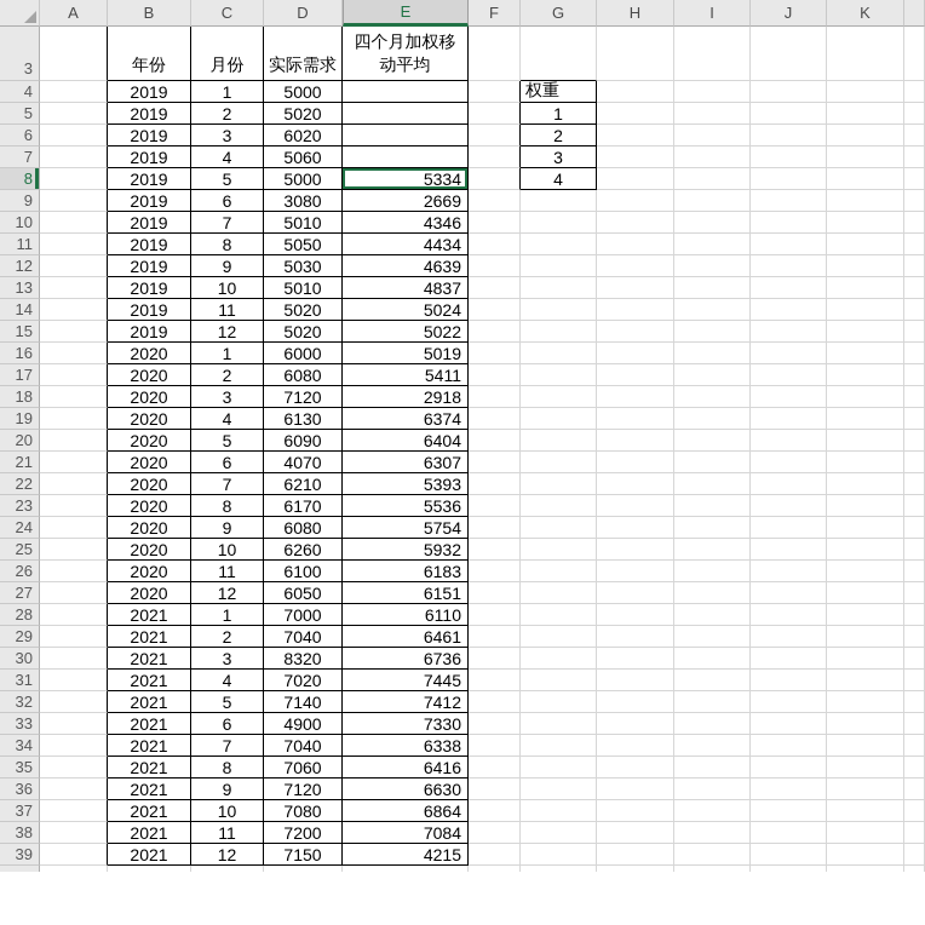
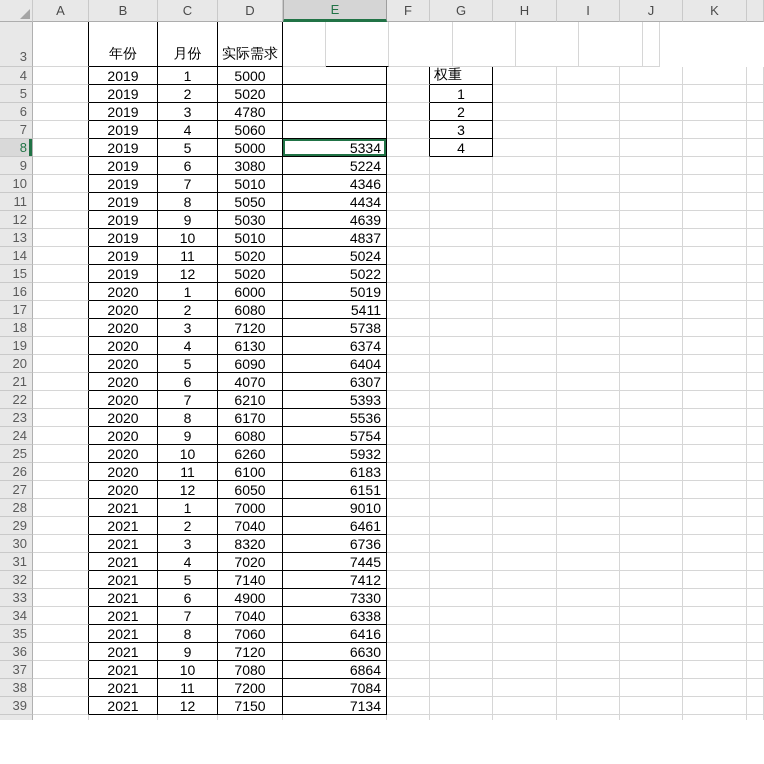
  A
  B
  C
  D
  E
  F
  G
  H
  I
  J
  K
  3
  年份
  月份
  实际需求
- 四个月加权移动平均
  4
  2019
  1
  5000
  权重
  5
  2019
  2
  5020
  1
  6
  2019
  3
- 6020
+ 4780
  2
  7
  2019
  4
  5060
  3
  8
  2019
  5
  5000
  5334
  4
  9
  2019
  6
  3080
- 2669
+ 5224
  10
  2019
  7
  5010
  4346
  11
  2019
  8
  5050
  4434
  12
  2019
  9
  5030
  4639
  13
  2019
  10
  5010
  4837
  14
  2019
  11
  5020
  5024
  15
  2019
  12
  5020
  5022
  16
  2020
  1
  6000
  5019
  17
  2020
  2
  6080
  5411
  18
  2020
  3
  7120
- 2918
+ 5738
  19
  2020
  4
  6130
  6374
  20
  2020
  5
  6090
  6404
  21
  2020
  6
  4070
  6307
  22
  2020
  7
  6210
  5393
  23
  2020
  8
  6170
  5536
  24
  2020
  9
  6080
  5754
  25
  2020
  10
  6260
  5932
  26
  2020
  11
  6100
  6183
  27
  2020
  12
  6050
  6151
  28
  2021
  1
  7000
- 6110
+ 9010
  29
  2021
  2
  7040
  6461
  30
  2021
  3
  8320
  6736
  31
  2021
  4
  7020
  7445
  32
  2021
  5
  7140
  7412
  33
  2021
  6
  4900
  7330
  34
  2021
  7
  7040
  6338
  35
  2021
  8
  7060
  6416
  36
  2021
  9
  7120
  6630
  37
  2021
  10
  7080
  6864
  38
  2021
  11
  7200
  7084
  39
  2021
  12
  7150
- 4215
+ 7134
